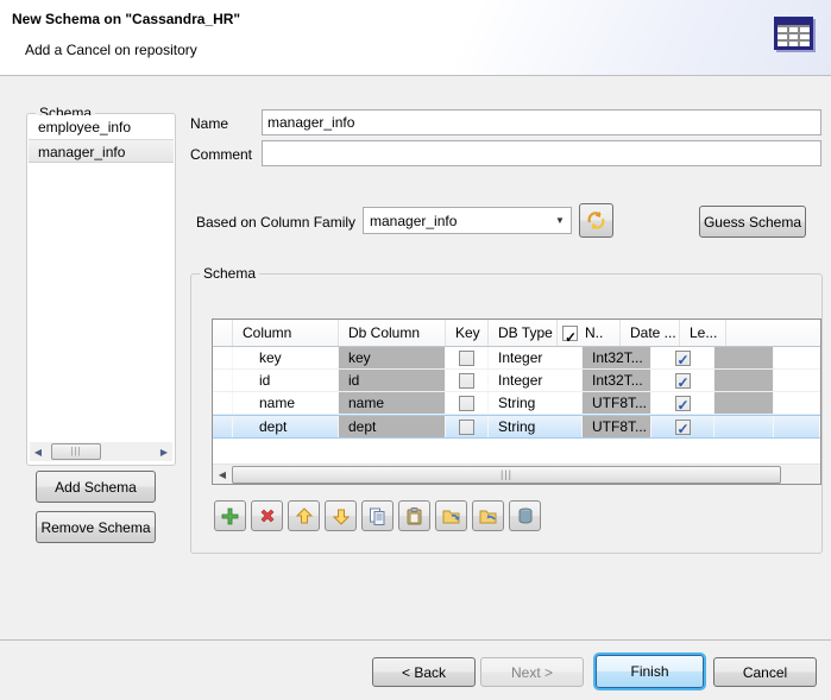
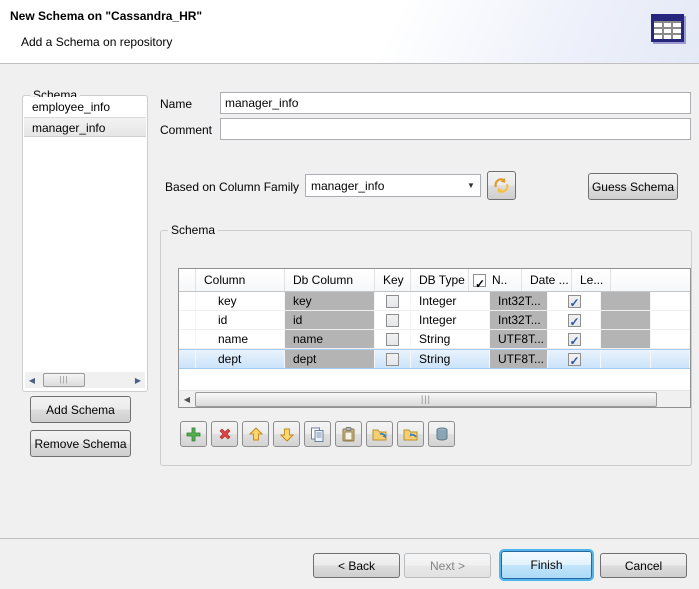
  New Schema on "Cassandra_HR"
- Add a Cancel on repository
+ Add a Schema on repository
  Schema
  employee_info
  manager_info
  ◀
  |||
  ▶
  Add Schema
  Remove Schema
  Name
  manager_info
  Comment
  Based on Column Family
  manager_info
  ▼
  Guess Schema
  Schema
  Column
  Db Column
  Key
  DB Type
  N..
  Date ...
  Le...
  key
  key
  Integer
  Int32T...
  id
  id
  Integer
  Int32T...
  name
  name
  String
  UTF8T...
  dept
  dept
  String
  UTF8T...
  ◀
  |||
  < Back
  Next >
  Finish
  Cancel
